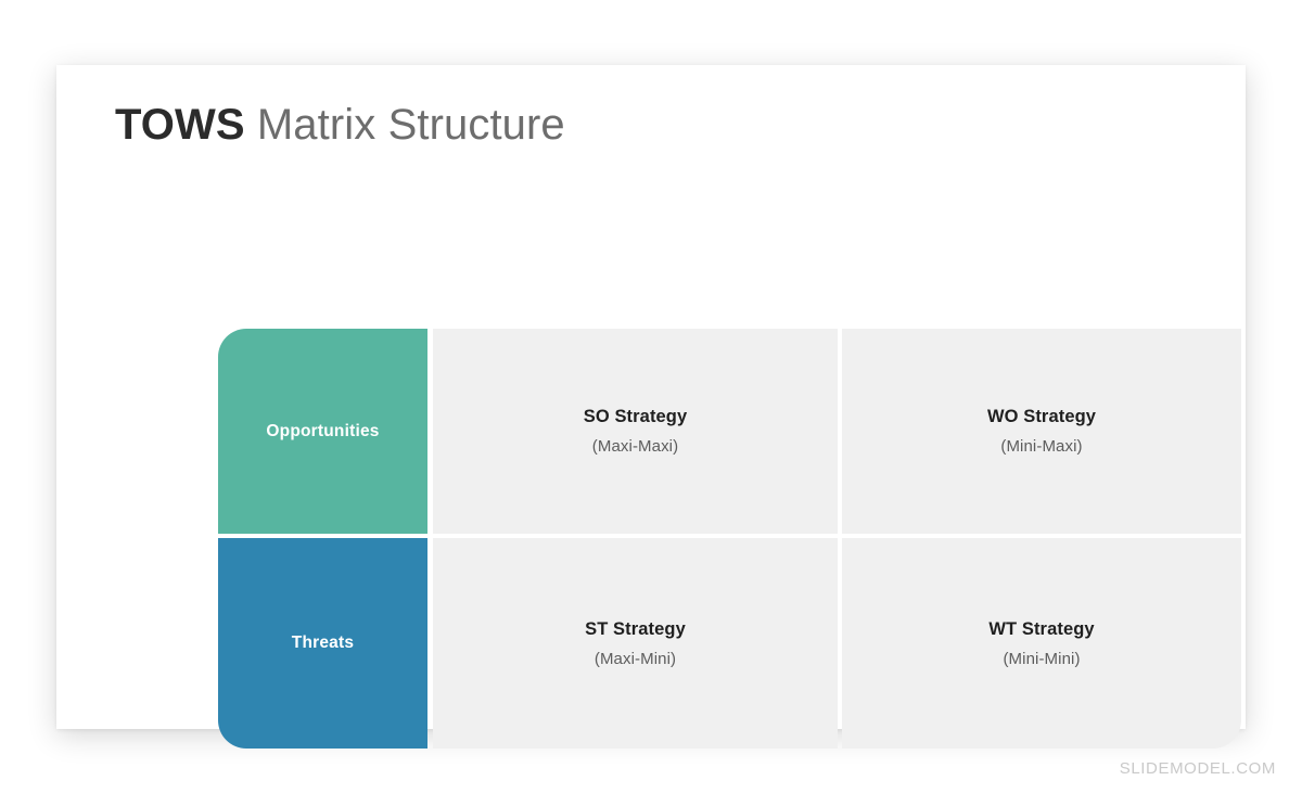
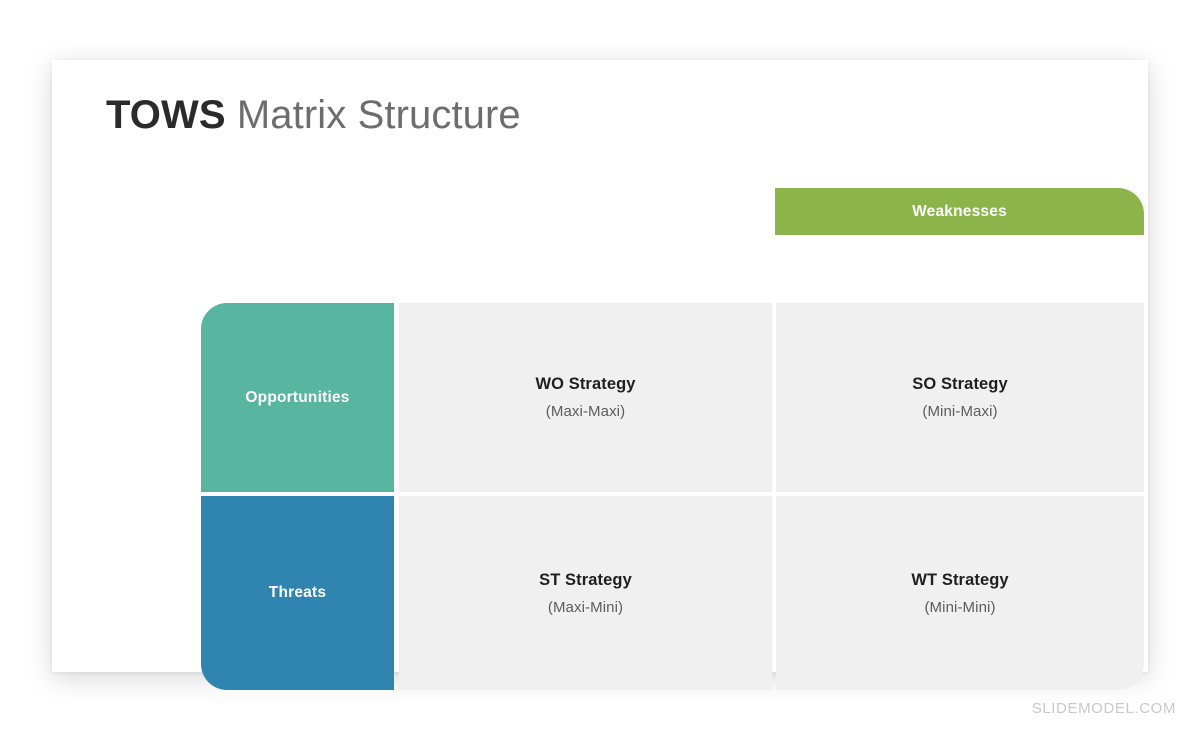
  TOWS Matrix Structure
+ Weaknesses
  Opportunities
  Threats
- SO Strategy
+ WO Strategy
  (Maxi-Maxi)
- WO Strategy
+ SO Strategy
  (Mini-Maxi)
  ST Strategy
  (Maxi-Mini)
  WT Strategy
  (Mini-Mini)
  SLIDEMODEL.COM
